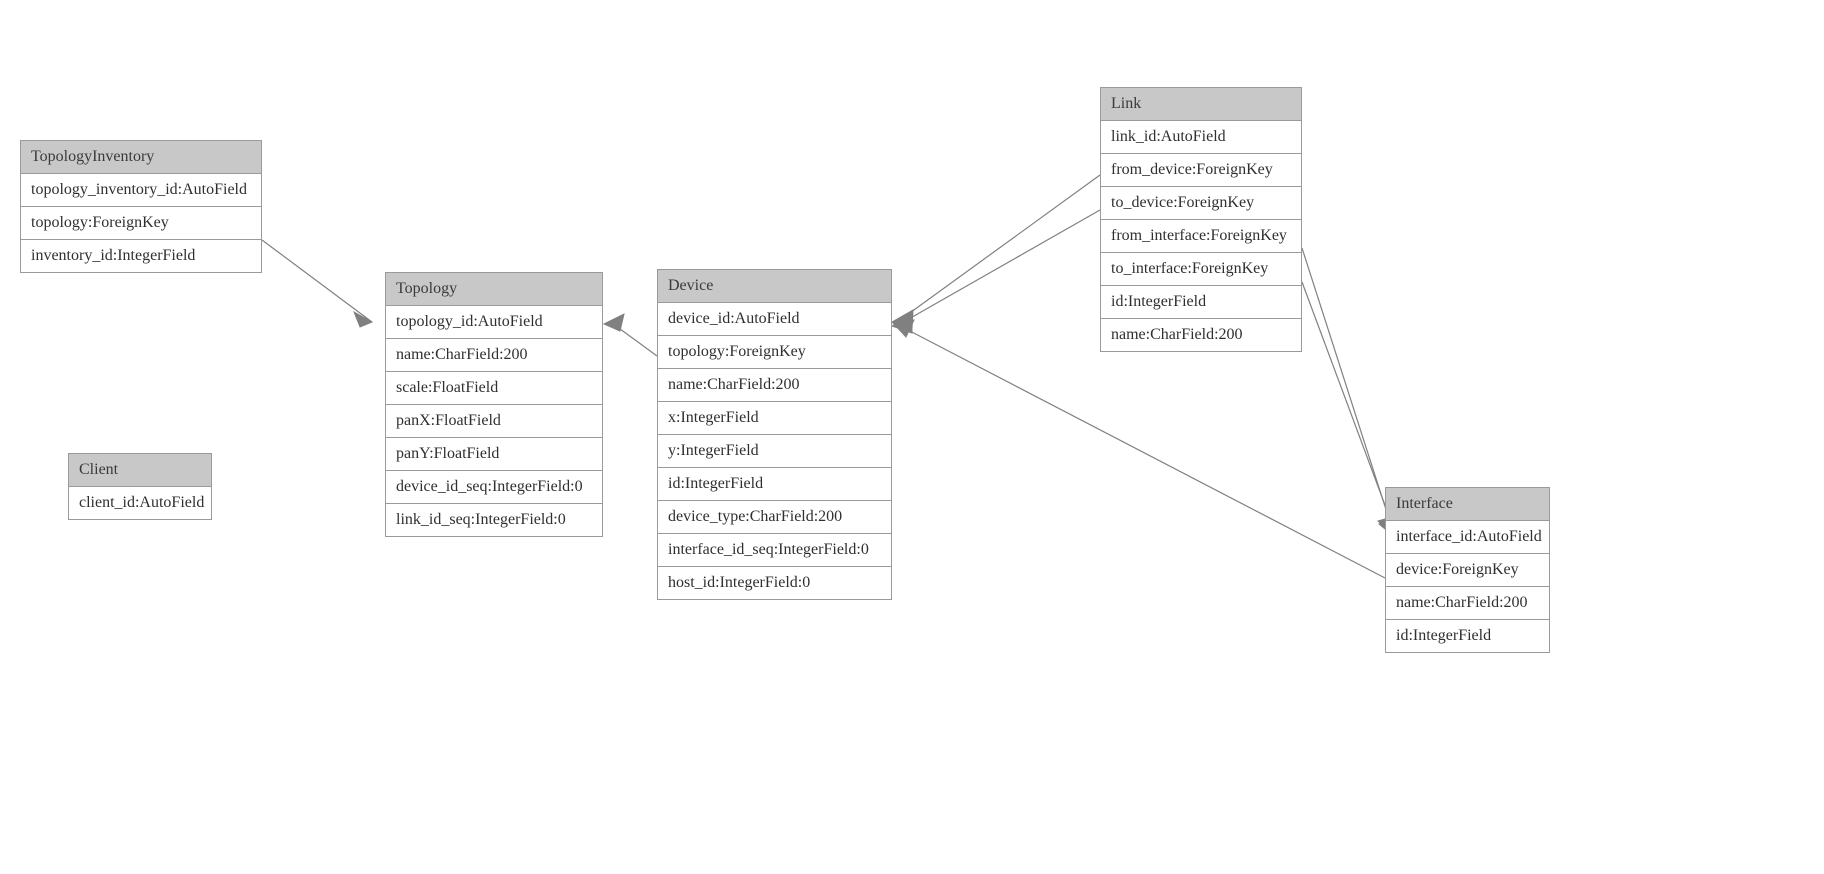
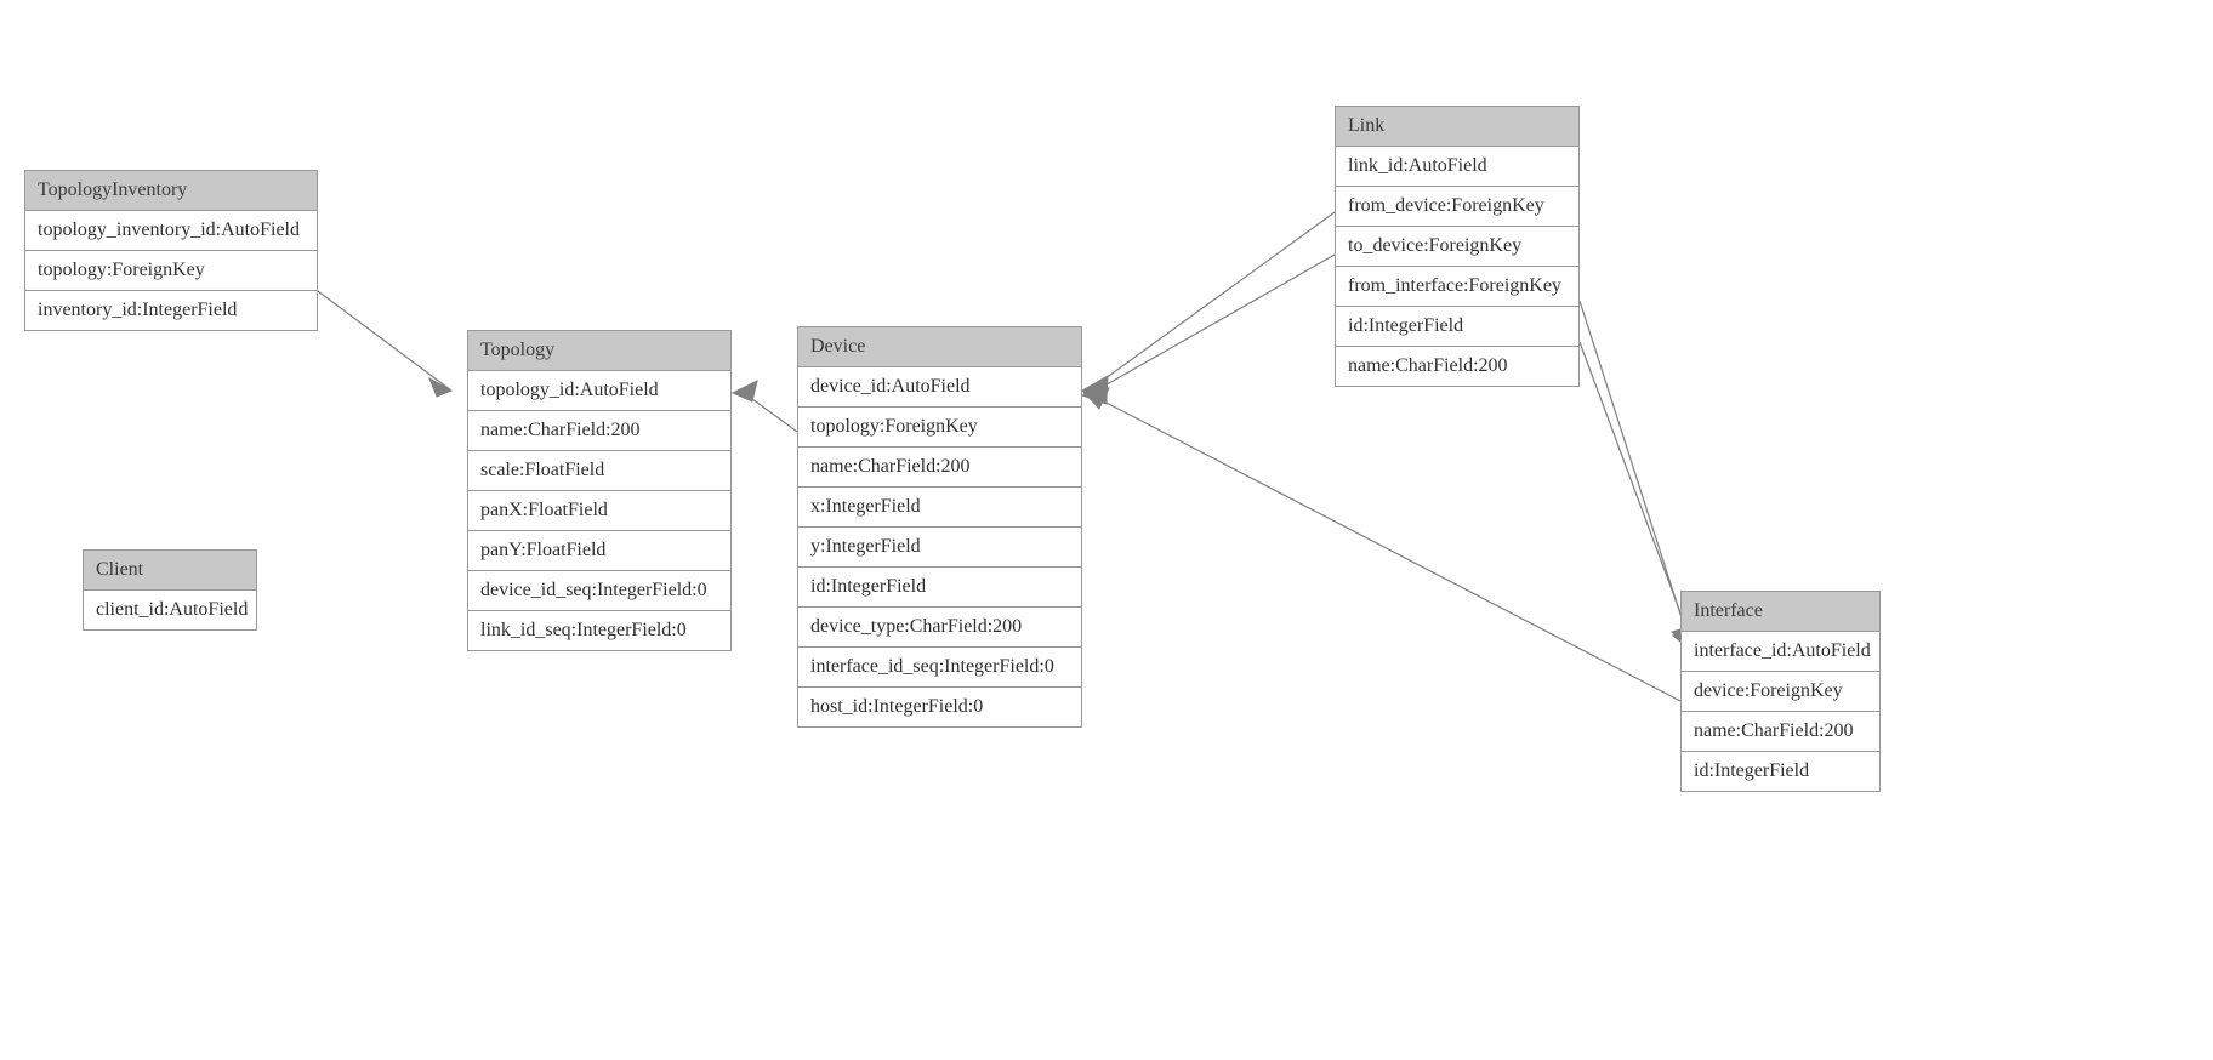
  TopologyInventory
  topology_inventory_id:AutoField
  topology:ForeignKey
  inventory_id:IntegerField
  Client
  client_id:AutoField
  Topology
  topology_id:AutoField
  name:CharField:200
  scale:FloatField
  panX:FloatField
  panY:FloatField
  device_id_seq:IntegerField:0
  link_id_seq:IntegerField:0
  Device
  device_id:AutoField
  topology:ForeignKey
  name:CharField:200
  x:IntegerField
  y:IntegerField
  id:IntegerField
  device_type:CharField:200
  interface_id_seq:IntegerField:0
  host_id:IntegerField:0
  Link
  link_id:AutoField
  from_device:ForeignKey
  to_device:ForeignKey
  from_interface:ForeignKey
- to_interface:ForeignKey
  id:IntegerField
  name:CharField:200
  Interface
  interface_id:AutoField
  device:ForeignKey
  name:CharField:200
  id:IntegerField
